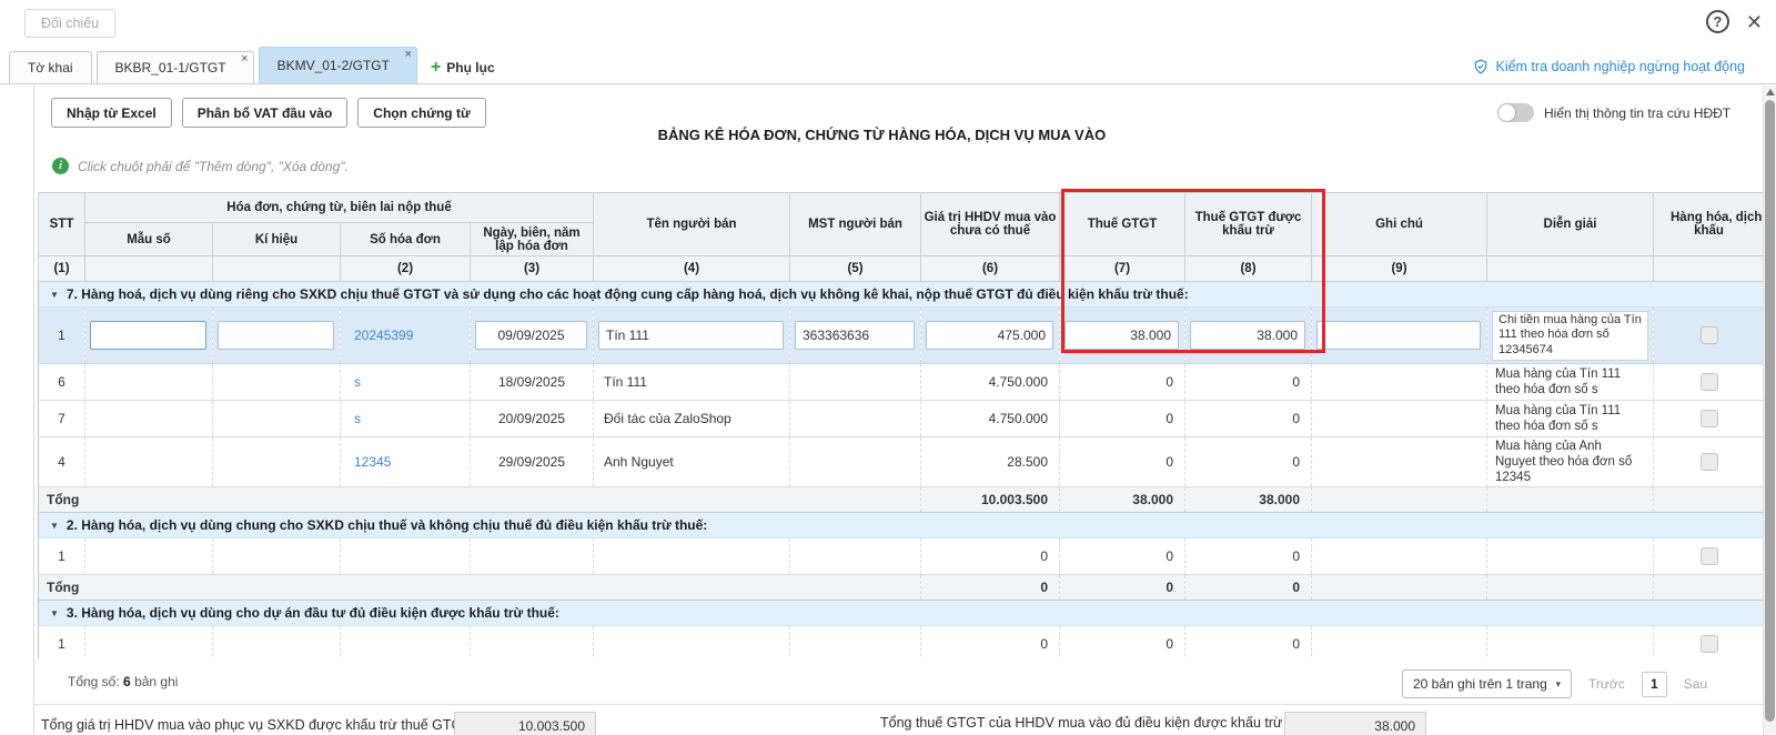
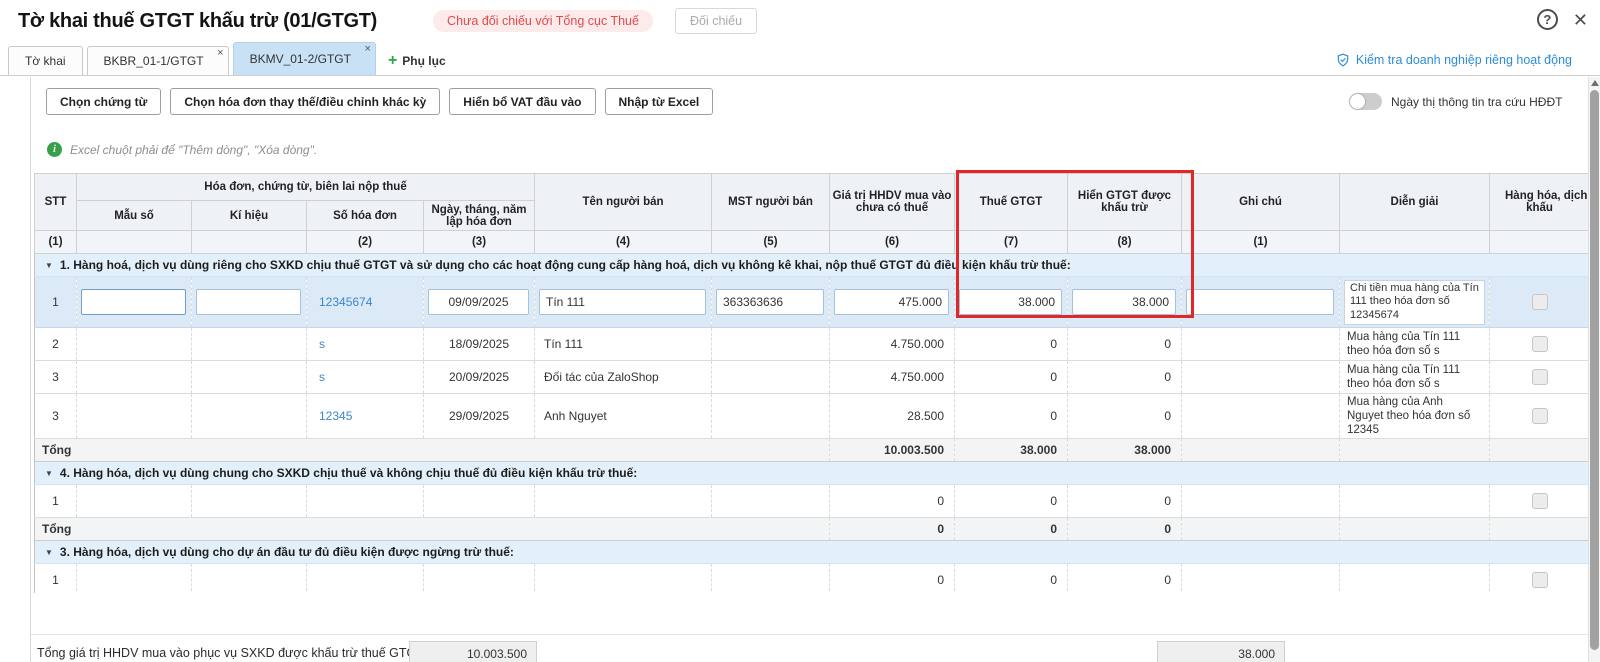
+ Tờ khai thuế GTGT khấu trừ (01/GTGT)
+ Chưa đối chiếu với Tổng cục Thuế
  Đối chiếu
  ?
  ✕
  Tờ khai
  BKBR_01-1/GTGT
  ×
  BKMV_01-2/GTGT
  ×
  +
  Phụ lục
- Kiểm tra doanh nghiệp ngừng hoạt động
+ Kiểm tra doanh nghiệp riêng hoạt động
- Nhập từ Excel
+ Chọn chứng từ
+ Chọn hóa đơn thay thế/điều chỉnh khác kỳ
- Phân bổ VAT đầu vào
+ Hiển bổ VAT đầu vào
- Chọn chứng từ
+ Nhập từ Excel
- Hiển thị thông tin tra cứu HĐĐT
+ Ngày thị thông tin tra cứu HĐĐT
- BẢNG KÊ HÓA ĐƠN, CHỨNG TỪ HÀNG HÓA, DỊCH VỤ MUA VÀO
  i
- Click chuột phải để "Thêm dòng", "Xóa dòng".
+ Excel chuột phải để "Thêm dòng", "Xóa dòng".
- STT	Hóa đơn, chứng từ, biên lai nộp thuế	Tên người bán	MST người bán	Giá trị HHDV mua vào chưa có thuế	Thuế GTGT	Thuế GTGT được khấu trừ	Ghi chú	Diễn giải	Hàng hóa, dịch khấu
+ STT	Hóa đơn, chứng từ, biên lai nộp thuế	Tên người bán	MST người bán	Giá trị HHDV mua vào chưa có thuế	Thuế GTGT	Hiển GTGT được khấu trừ	Ghi chú	Diễn giải	Hàng hóa, dịch khấu
- Mẫu số	Kí hiệu	Số hóa đơn	Ngày, biên, năm lập hóa đơn
+ Mẫu số	Kí hiệu	Số hóa đơn	Ngày, tháng, năm lập hóa đơn
- (1)			(2)	(3)	(4)	(5)	(6)	(7)	(8)	(9)
+ (1)			(2)	(3)	(4)	(5)	(6)	(7)	(8)	(1)
- ▼ 7. Hàng hoá, dịch vụ dùng riêng cho SXKD chịu thuế GTGT và sử dụng cho các hoạt động cung cấp hàng hoá, dịch vụ không kê khai, nộp thuế GTGT đủ điều kiện khấu trừ thuế:
+ ▼ 1. Hàng hoá, dịch vụ dùng riêng cho SXKD chịu thuế GTGT và sử dụng cho các hoạt động cung cấp hàng hoá, dịch vụ không kê khai, nộp thuế GTGT đủ điều kiện khấu trừ thuế:
- 1			20245399	09/09/2025	Tín 111	363363636	475.000	38.000	38.000		Chi tiền mua hàng của Tín 111 theo hóa đơn số 12345674
+ 1			12345674	09/09/2025	Tín 111	363363636	475.000	38.000	38.000		Chi tiền mua hàng của Tín 111 theo hóa đơn số 12345674
- 6			s	18/09/2025	Tín 111		4.750.000	0	0		Mua hàng của Tín 111 theo hóa đơn số s
+ 2			s	18/09/2025	Tín 111		4.750.000	0	0		Mua hàng của Tín 111 theo hóa đơn số s
- 7			s	20/09/2025	Đối tác của ZaloShop		4.750.000	0	0		Mua hàng của Tín 111 theo hóa đơn số s
+ 3			s	20/09/2025	Đối tác của ZaloShop		4.750.000	0	0		Mua hàng của Tín 111 theo hóa đơn số s
- 4			12345	29/09/2025	Anh Nguyet		28.500	0	0		Mua hàng của Anh Nguyet theo hóa đơn số 12345
+ 3			12345	29/09/2025	Anh Nguyet		28.500	0	0		Mua hàng của Anh Nguyet theo hóa đơn số 12345
  Tổng	10.003.500	38.000	38.000
- ▼ 2. Hàng hóa, dịch vụ dùng chung cho SXKD chịu thuế và không chịu thuế đủ điều kiện khấu trừ thuế:
+ ▼ 4. Hàng hóa, dịch vụ dùng chung cho SXKD chịu thuế và không chịu thuế đủ điều kiện khấu trừ thuế:
  1							0	0	0
  Tổng	0	0	0
- ▼ 3. Hàng hóa, dịch vụ dùng cho dự án đầu tư đủ điều kiện được khấu trừ thuế:
+ ▼ 3. Hàng hóa, dịch vụ dùng cho dự án đầu tư đủ điều kiện được ngừng trừ thuế:
  1							0	0	0
- Tổng số: 6 bản ghi
- 20 bản ghi trên 1 trang
- ▾
- Trước
- 1
- Sau
  Tổng giá trị HHDV mua vào phục vụ SXKD được khấu trừ thuế GT
  10.003.500
- Tổng thuế GTGT của HHDV mua vào đủ điều kiện được khấu trừ
  38.000
